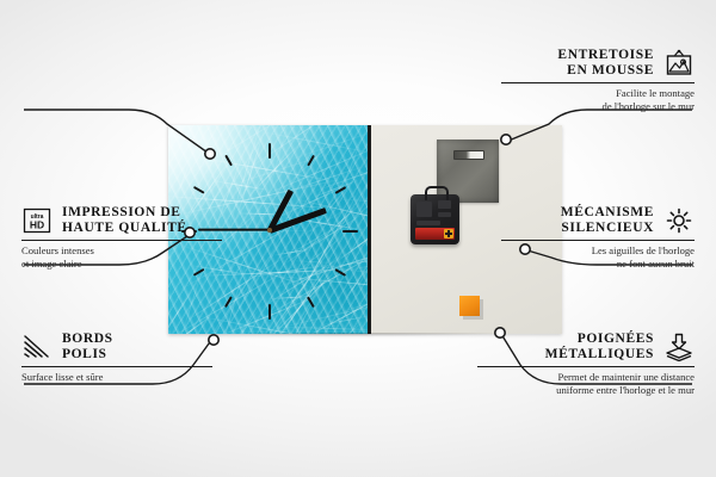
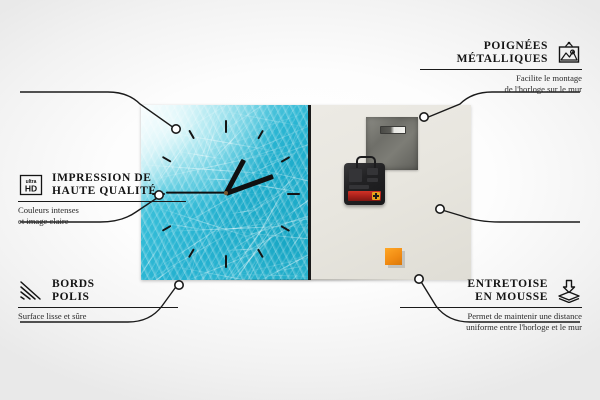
  HD
  IMPRESSION DE
  HAUTE QUALITÉ
  Couleurs intenses
  et image claire
  BORDS
  POLIS
  Surface lisse et sûre
- ENTRETOISE
+ POIGNÉES
- EN MOUSSE
+ MÉTALLIQUES
  Facilite le montage
  de l'horloge sur le mur
- MÉCANISME
- SILENCIEUX
- Les aiguilles de l'horloge
- ne font aucun bruit
- POIGNÉES
+ ENTRETOISE
- MÉTALLIQUES
+ EN MOUSSE
  Permet de maintenir une distance
  uniforme entre l'horloge et le mur
